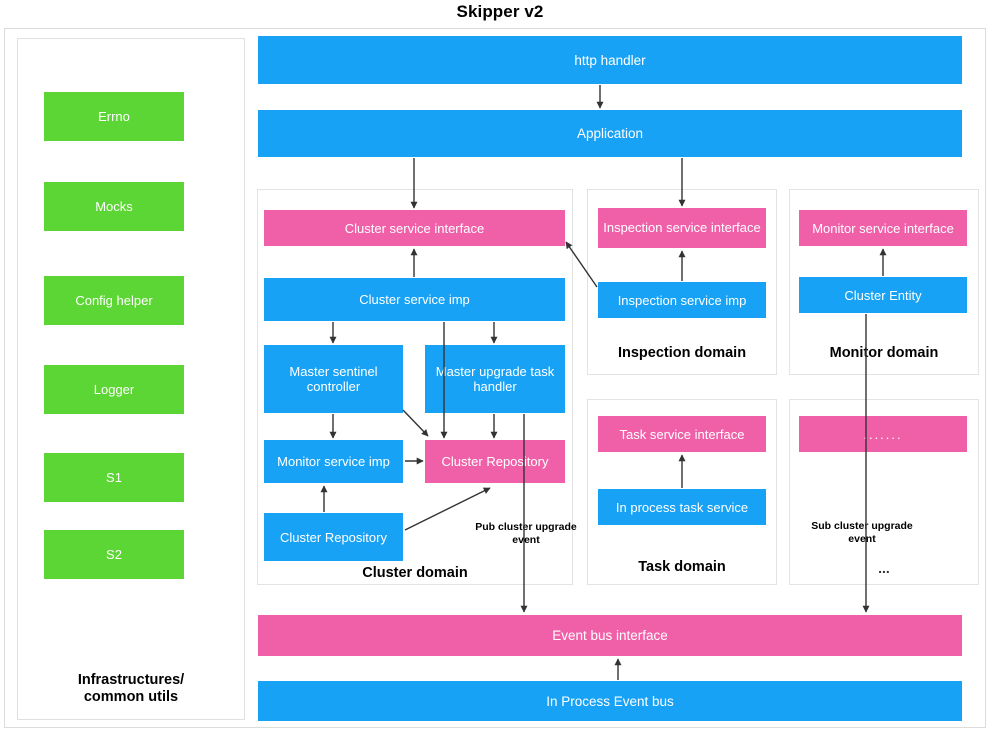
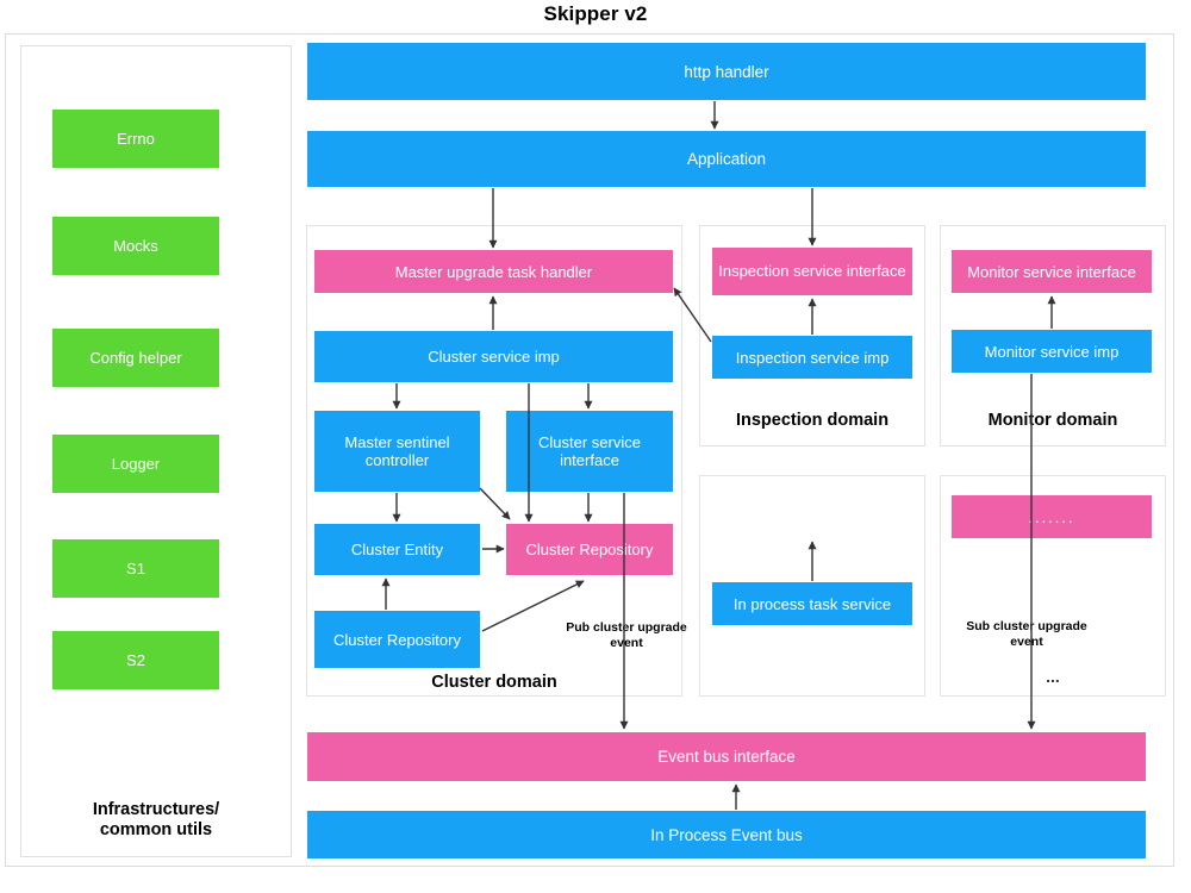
  Skipper v2
  Errno
  Mocks
  Config helper
  Logger
  S1
  S2
  Infrastructures/
  common utils
  http handler
  Application
- Cluster service interface
+ Master upgrade task handler
  Cluster service imp
  Master sentinel controller
- Master upgrade task handler
+ Cluster service interface
- Monitor service imp
+ Cluster Entity
  Cluster Repository
  Cluster Repository
  Pub cluster upgrade
  event
  Cluster domain
  Inspection service interface
  Inspection service imp
  Inspection domain
  Monitor service interface
- Cluster Entity
+ Monitor service imp
  Monior domain
- Task service interface
  In process task service
- Task domain
  ......
  Sub cluste upgrade
  event
  ...
  Event bus interface
  In Process Event bus
